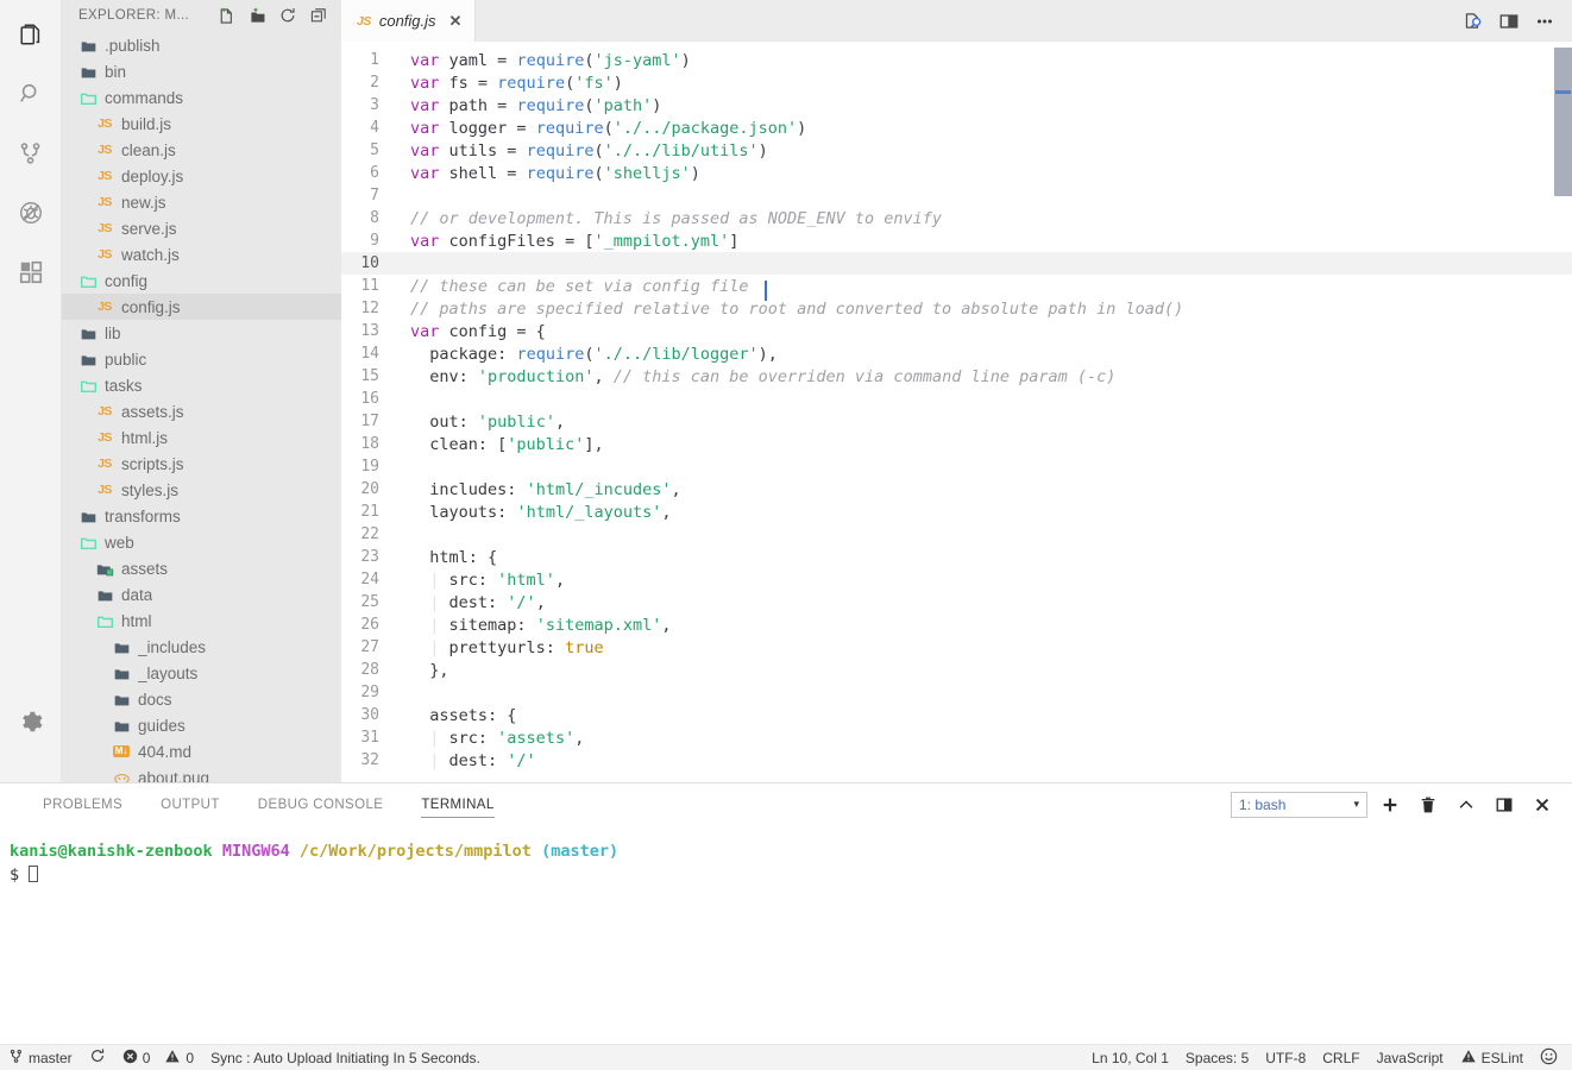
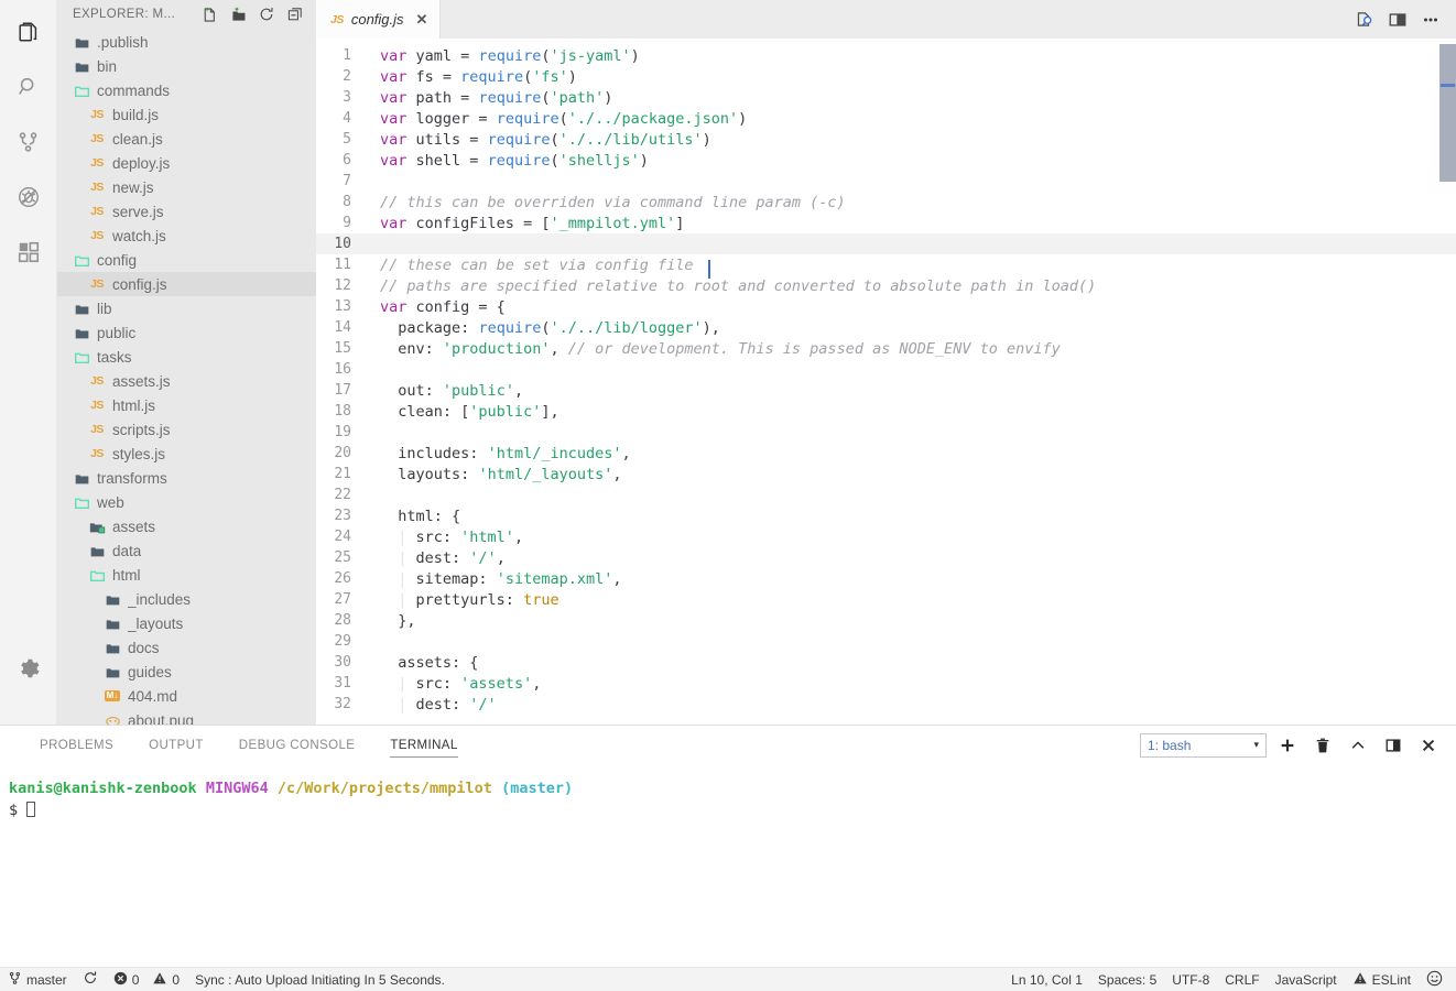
  EXPLORER: M...
  .publish
  bin
  commands
  JS
  build.js
  JS
  clean.js
  JS
  deploy.js
  JS
  new.js
  JS
  serve.js
  JS
  watch.js
  config
  JS
  config.js
  lib
  public
  tasks
  JS
  assets.js
  JS
  html.js
  JS
  scripts.js
  JS
  styles.js
  transforms
  web
  assets
  data
  html
  _includes
  _layouts
  docs
  guides
  M↓
  404.md
  about.pug
  JS
  config.js
  ✕
  1
  var yaml = require('js-yaml')
  2
  var fs = require('fs')
  3
  var path = require('path')
  4
  var logger = require('./../package.json')
  5
  var utils = require('./../lib/utils')
  6
  var shell = require('shelljs')
  7
  8
- // or development. This is passed as NODE_ENV to envify
+ // this can be overriden via command line param (-c)
  9
  var configFiles = ['_mmpilot.yml']
  10
  11
  // these can be set via config file
  12
  // paths are specified relative to root and converted to absolute path in load()
  13
  var config = {
  14
  package: require('./../lib/logger'),
  15
- env: 'production', // this can be overriden via command line param (-c)
+ env: 'production', // or development. This is passed as NODE_ENV to envify
  16
  17
  out: 'public',
  18
  clean: ['public'],
  19
  20
  includes: 'html/_incudes',
  21
  layouts: 'html/_layouts',
  22
  23
  html: {
  24
  | src: 'html',
  25
  | dest: '/',
  26
  | sitemap: 'sitemap.xml',
  27
  | prettyurls: true
  28
  },
  29
  30
  assets: {
  31
  | src: 'assets',
  32
  | dest: '/'
  PROBLEMS
  OUTPUT
  DEBUG CONSOLE
  TERMINAL
  1: bash
  ▾
  kanis@kanishk-zenbook MINGW64 /c/Work/projects/mmpilot (master)
  $
  master
  0
  0
  Sync : Auto Upload Initiating In 5 Seconds.
  Ln 10, Col 1
  Spaces: 5
  UTF-8
  CRLF
  JavaScript
  ESLint
